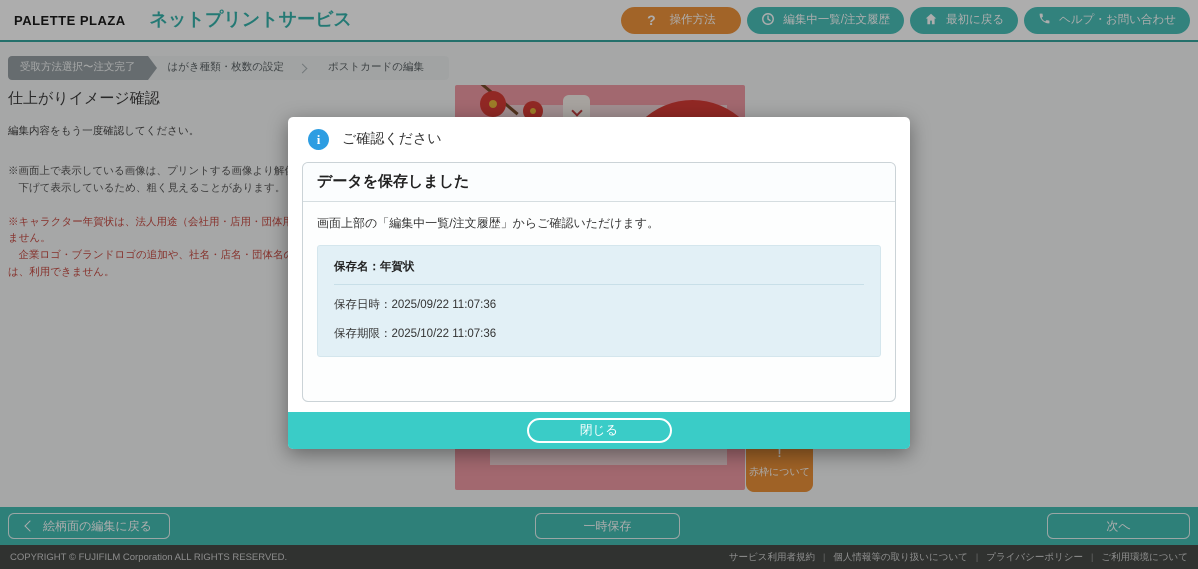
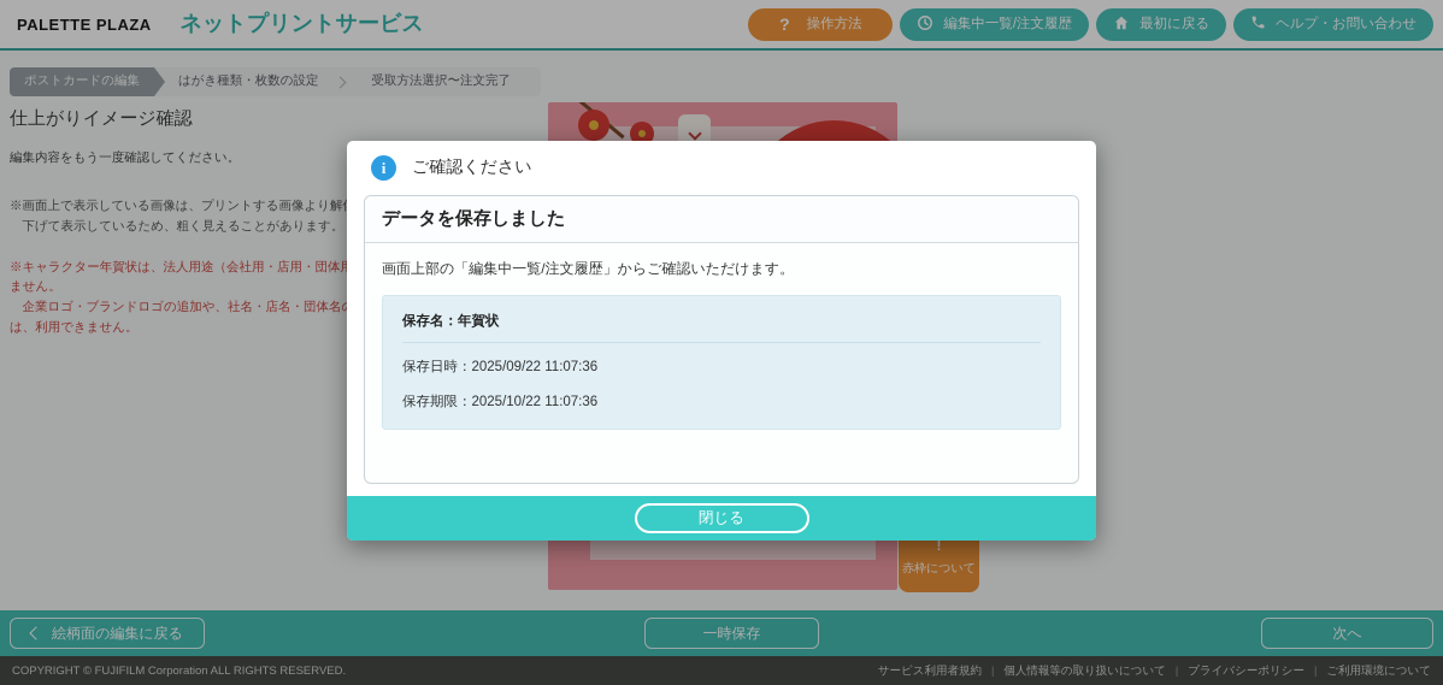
  PALETTE PLAZA
  ネットプリントサービス
  ?
  操作方法
  編集中一覧/注文履歴
  最初に戻る
  ヘルプ・お問い合わせ
- 受取方法選択〜注文完了
+ ポストカードの編集
  はがき種類・枚数の設定
- ポストカードの編集
+ 受取方法選択〜注文完了
  仕上がりイメージ確認
  編集内容をもう一度確認してください。
  ※画面上で表示している画像は、プリントする画像より解
  下げて表示しているため、粗く見えることがあります。
  ※キャラクター年賀状は、法人用途（会社用・店用・団体
  ません。
  企業ロゴ・ブランドロゴの追加や、社名・店名・団体名
  は、利用できません。
  !
  赤枠について
  絵柄面の編集に戻る
  一時保存
  次へ
  COPYRIGHT © FUJIFILM Corporation ALL RIGHTS RESERVED.
  サービス利用者規約
  |
  個人情報等の取り扱いについて
  プライバシーポリシー
  |
  ご利用環境について
  i
  ご確認ください
  データを保存しました
  画面上部の「編集中一覧/注文履歴」からご確認いただけます。
  保存名：年賀状
  保存日時：2025/09/22 11:07:36
  保存期限：2025/10/22 11:07:36
  閉じる
